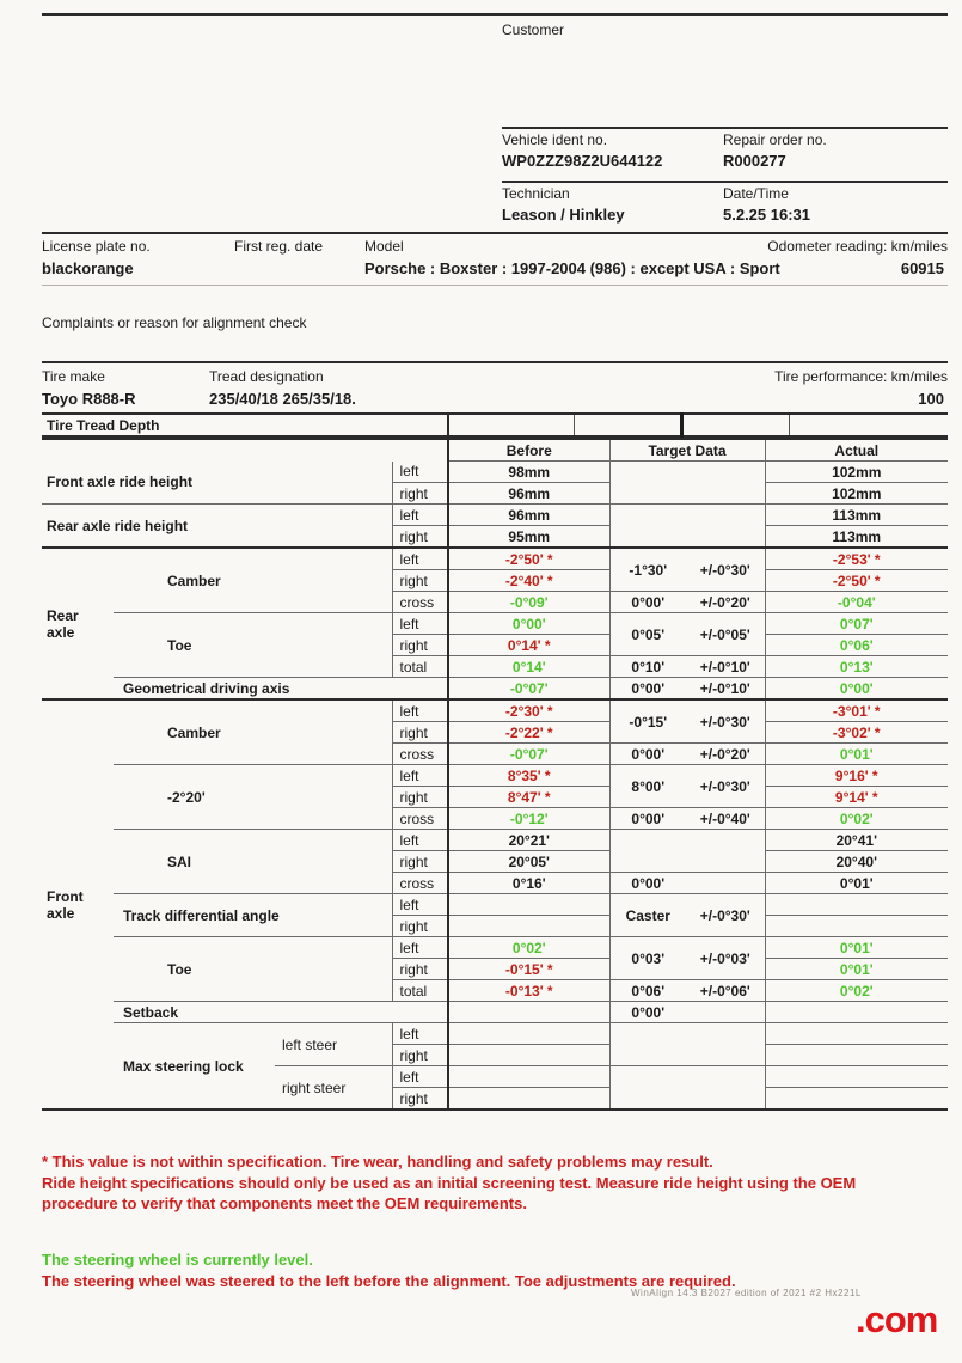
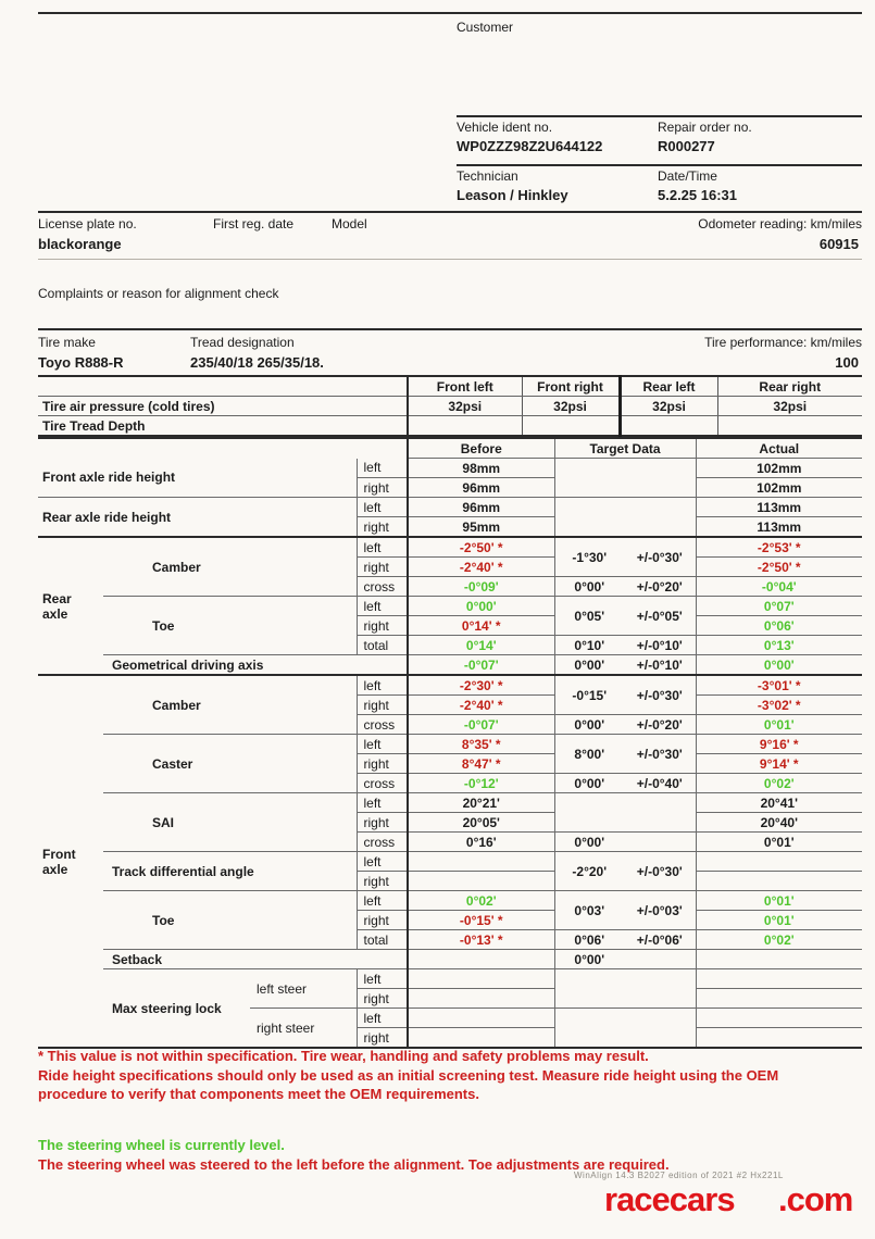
  Customer
  Vehicle ident no.
  Repair order no.
  WP0ZZZ98Z2U644122
  R000277
  Technician
  Date/Time
  Leason / Hinkley
  5.2.25 16:31
  License plate no.
  First reg. date
  Model
  Odometer reading: km/miles
  blackorange
- Porsche : Boxster : 1997-2004 (986) : except USA : Sport
  60915
  Complaints or reason for alignment check
  Tire make
  Tread designation
  Tire performance: km/miles
  Toyo R888-R
  235/40/18 265/35/18.
  100
+ 	Front left	Front right	Rear left	Rear right
+ Tire air pressure (cold tires)	32psi	32psi	32psi	32psi
  Tire Tread Depth
  	Before	Target Data	Actual
  Front axle ride height	left	98mm		102mm
  right	96mm	102mm
  Rear axle ride height	left	96mm		113mm
  right	95mm	113mm
  Rear axle	Camber	left	-2°50' *	-1°30'	+/-0°30'	-2°53' *
  right	-2°40' *	-2°50' *
  cross	-0°09'	0°00'	+/-0°20'	-0°04'
  Toe	left	0°00'	0°05'	+/-0°05'	0°07'
  right	0°14' *	0°06'
  total	0°14'	0°10'	+/-0°10'	0°13'
  Geometrical driving axis	-0°07'	0°00'	+/-0°10'	0°00'
  Front axle	Camber	left	-2°30' *	-0°15'	+/-0°30'	-3°01' *
- right	-2°22' *	-3°02' *
+ right	-2°40' *	-3°02' *
  cross	-0°07'	0°00'	+/-0°20'	0°01'
- -2°20'	left	8°35' *	8°00'	+/-0°30'	9°16' *
+ Caster	left	8°35' *	8°00'	+/-0°30'	9°16' *
  right	8°47' *	9°14' *
  cross	-0°12'	0°00'	+/-0°40'	0°02'
  SAI	left	20°21'		20°41'
  right	20°05'	20°40'
  cross	0°16'	0°00'		0°01'
- Track differential angle	left		Caster	+/-0°30'
+ Track differential angle	left		-2°20'	+/-0°30'
  right
  Toe	left	0°02'	0°03'	+/-0°03'	0°01'
  right	-0°15' *	0°01'
  total	-0°13' *	0°06'	+/-0°06'	0°02'
  Setback		0°00'
  Max steering lock	left steer	left
  right
  right steer	left
  right
  * This value is not within specification. Tire wear, handling and safety problems may result.
  Ride height specifications should only be used as an initial screening test. Measure ride height using the OEM procedure to verify that components meet the OEM requirements.
  The steering wheel is currently level.
  The steering wheel was steered to the left before the alignment. Toe adjustments are required.
  WinAlign 14.3 B2027 edition of 2021 #2 Hx221L
+ racecars
  .com
